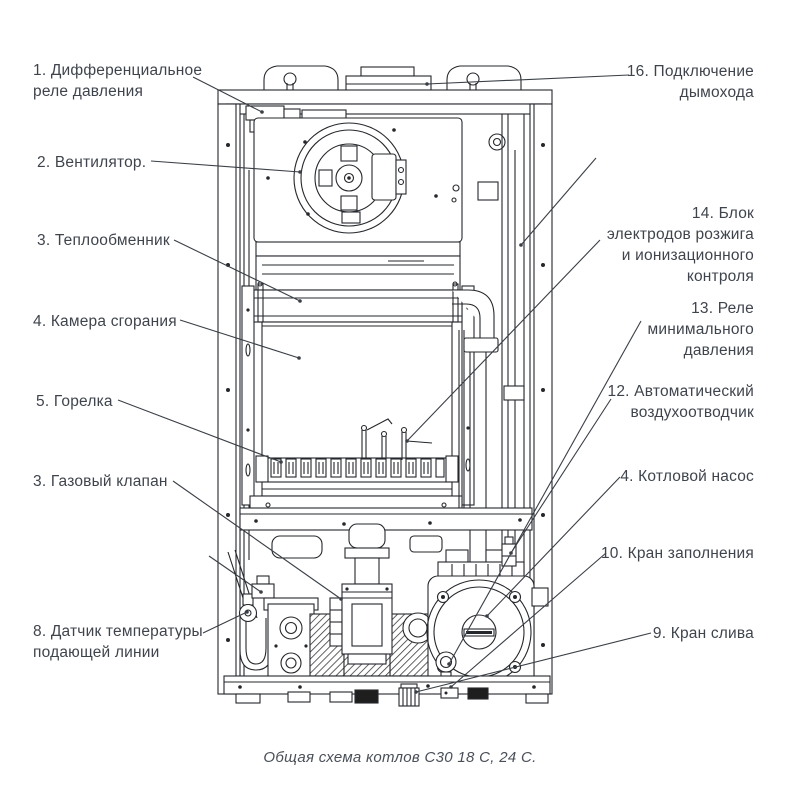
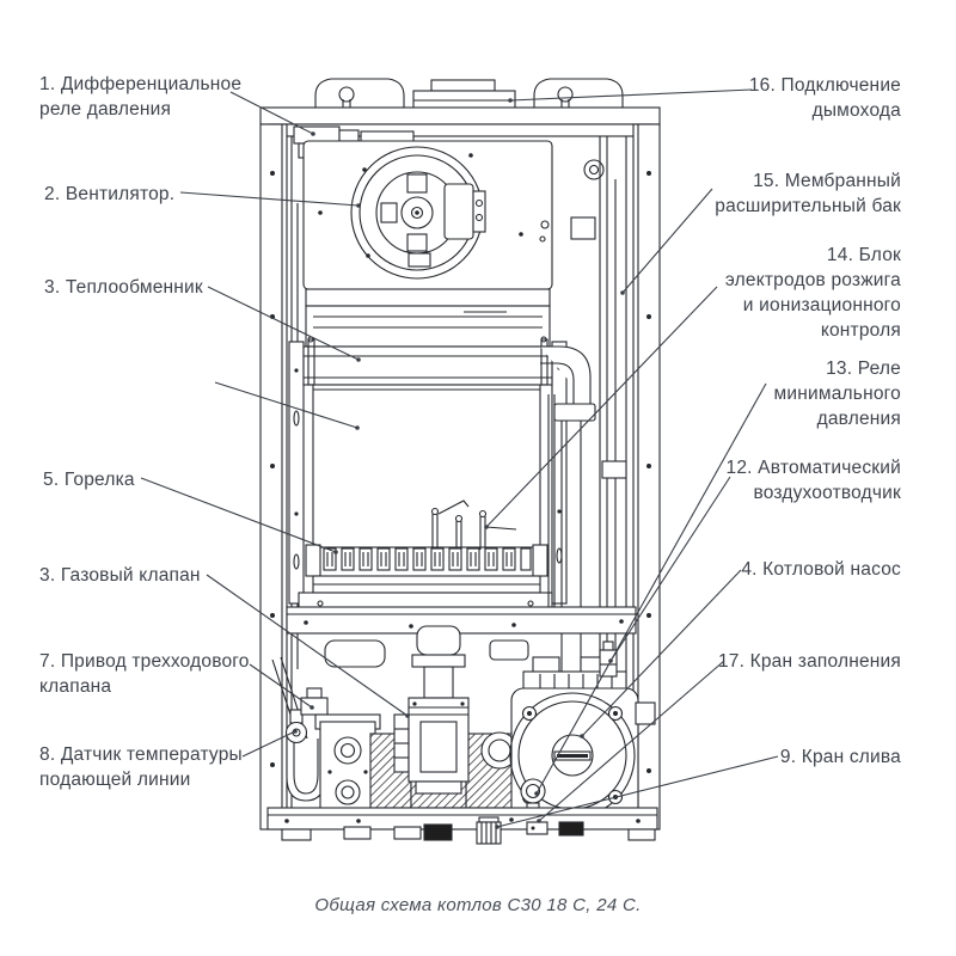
  1. Дифференциальное
  реле давления
  2. Вентилятор.
  3. Теплообменник
- 4. Камера сгорания
  5. Горелка
  3. Газовый клапан
+ 7. Привод трехходового
+ клапана
  8. Датчик температуры
  подающей линии
  16. Подключение
  дымохода
+ 15. Мембранный
+ расширительный бак
  14. Блок
  электродов розжига
  и ионизационного
  контроля
  13. Реле
  минимального
  давления
  12. Автоматический
  воздухоотводчик
  4. Котловой насос
- 10. Кран заполнения
+ 17. Кран заполнения
  9. Кран слива
  Общая схема котлов C30 18 C, 24 C.
